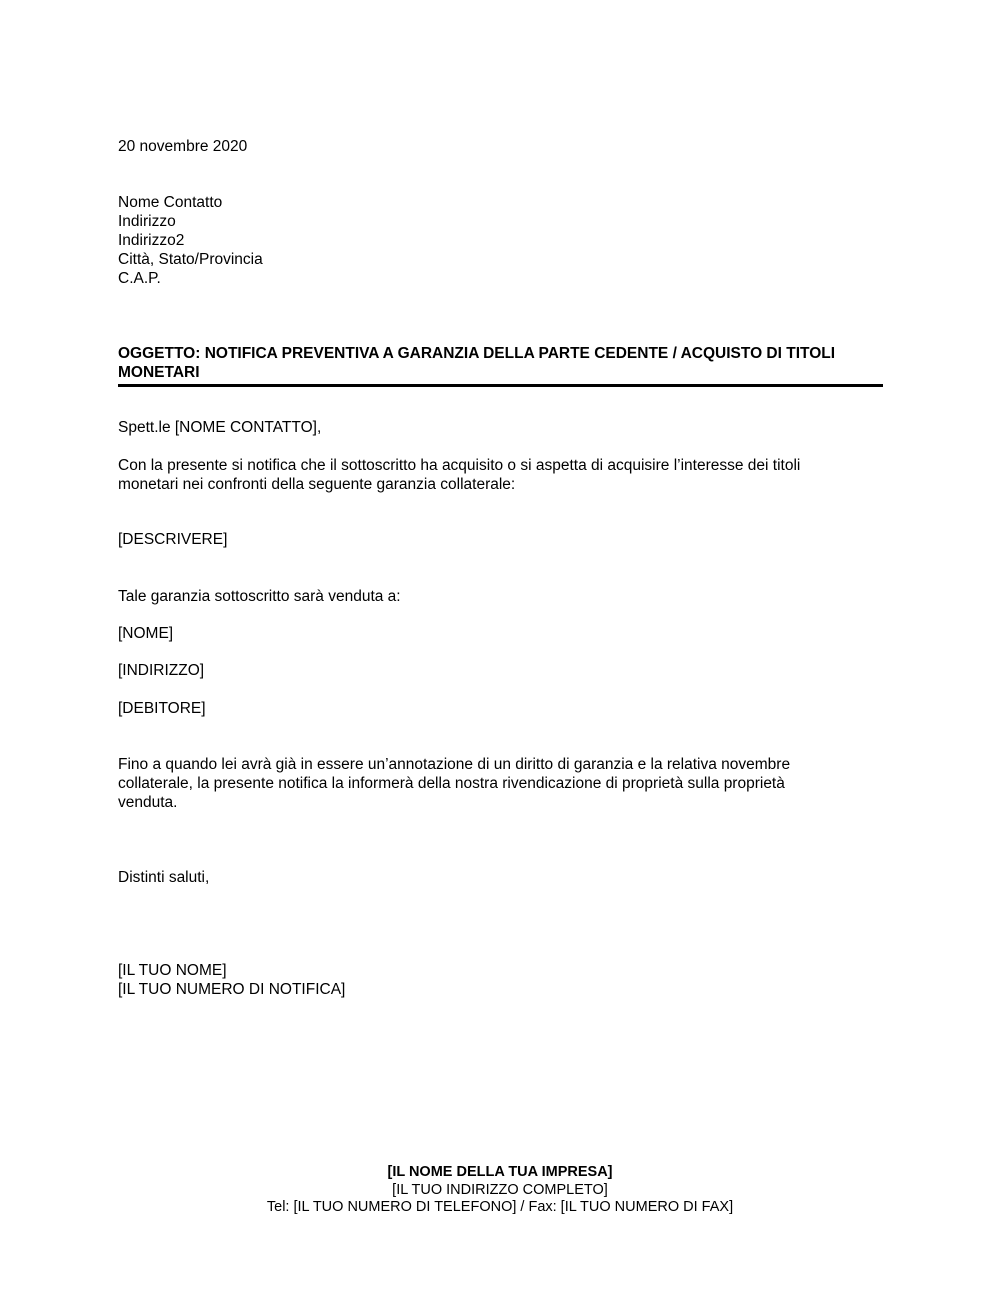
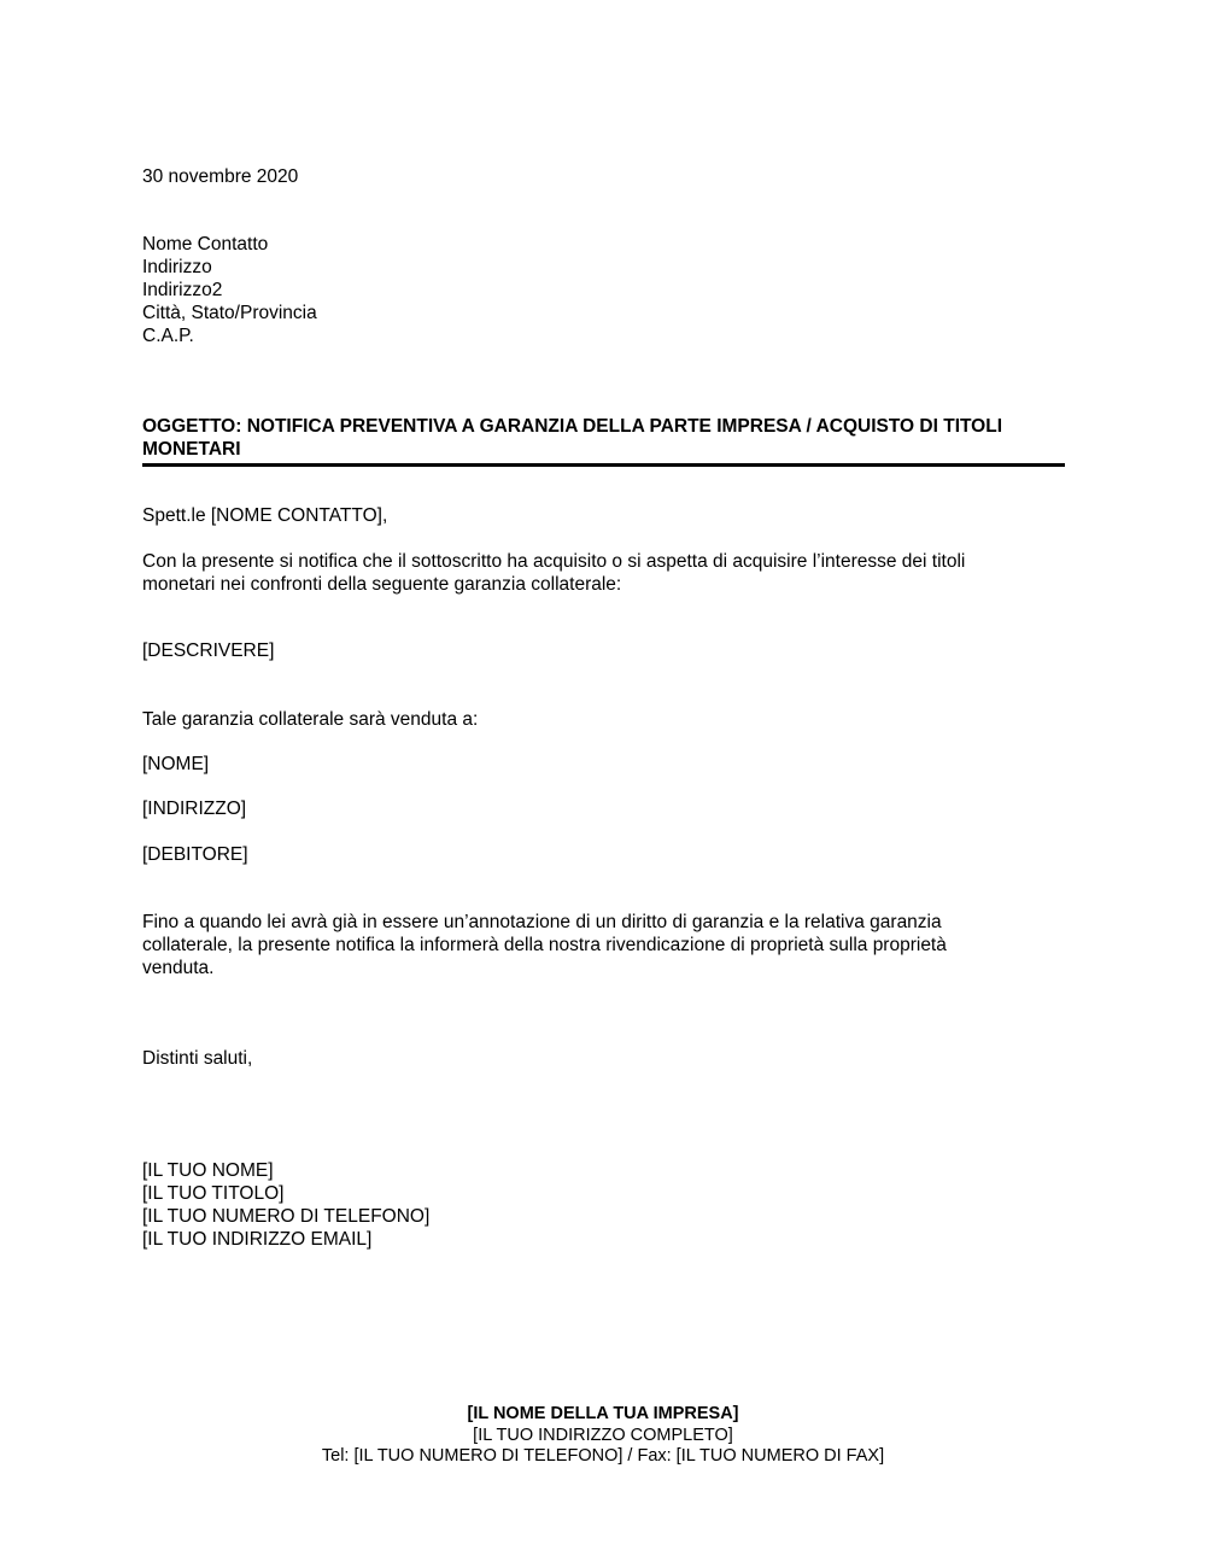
- 20 novembre 2020
+ 30 novembre 2020
  Nome Contatto
  Indirizzo
  Indirizzo2
  Città, Stato/Provincia
  C.A.P.
- OGGETTO: NOTIFICA PREVENTIVA A GARANZIA DELLA PARTE CEDENTE / ACQUISTO DI TITOLI
+ OGGETTO: NOTIFICA PREVENTIVA A GARANZIA DELLA PARTE IMPRESA / ACQUISTO DI TITOLI
  MONETARI
  Spett.le [NOME CONTATTO],
  Con la presente si notifica che il sottoscritto ha acquisito o si aspetta di acquisire l’interesse dei titoli
  monetari nei confronti della seguente garanzia collaterale:
  [DESCRIVERE]
- Tale garanzia sottoscritto sarà venduta a:
+ Tale garanzia collaterale sarà venduta a:
  [NOME]
  [INDIRIZZO]
  [DEBITORE]
- Fino a quando lei avrà già in essere un’annotazione di un diritto di garanzia e la relativa novembre
+ Fino a quando lei avrà già in essere un’annotazione di un diritto di garanzia e la relativa garanzia
  collaterale, la presente notifica la informerà della nostra rivendicazione di proprietà sulla proprietà
  venduta.
  Distinti saluti,
  [IL TUO NOME]
+ [IL TUO TITOLO]
- [IL TUO NUMERO DI NOTIFICA]
+ [IL TUO NUMERO DI TELEFONO]
+ [IL TUO INDIRIZZO EMAIL]
  [IL NOME DELLA TUA IMPRESA]
  [IL TUO INDIRIZZO COMPLETO]
  Tel: [IL TUO NUMERO DI TELEFONO] / Fax: [IL TUO NUMERO DI FAX]
